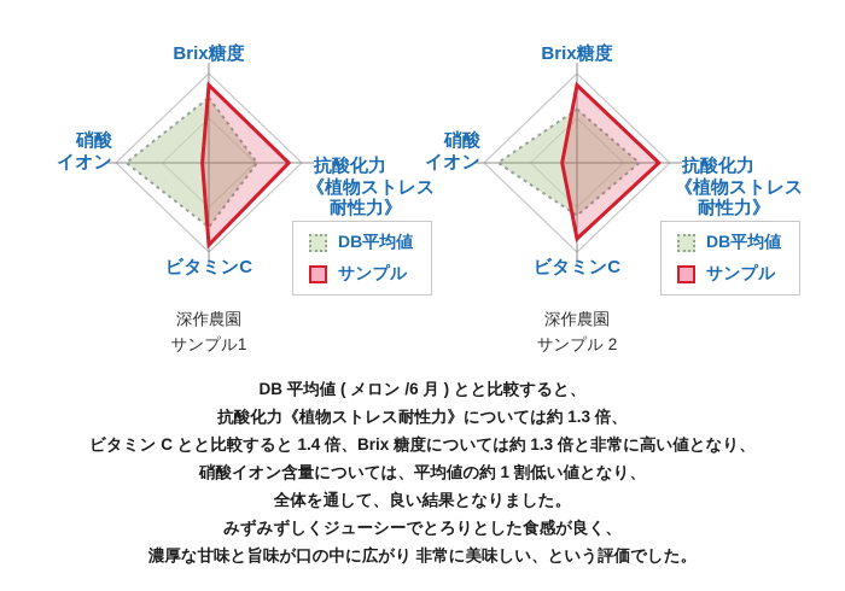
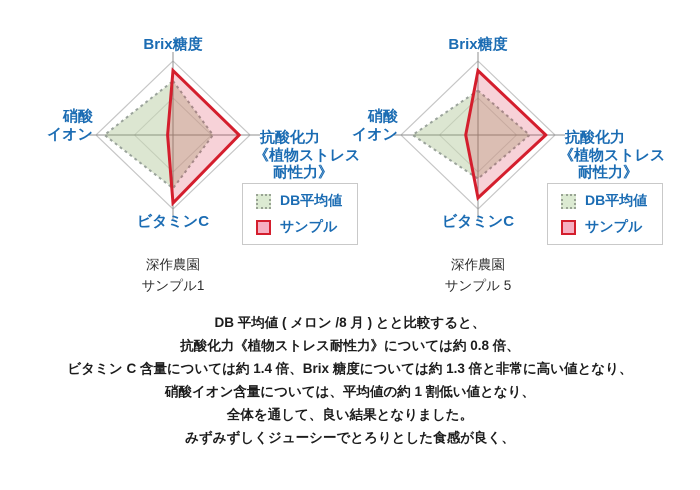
  Brix糖度
  硝酸
  イオン
  抗酸化力
  《植物ストレス
  耐性力》
  ビタミンC
  DB平均値
  サンプル
  深作農園
  サンプル1
  Brix糖度
  硝酸
  イオン
  抗酸化力
  《植物ストレス
  耐性力》
  ビタミンC
  DB平均値
  サンプル
  深作農園
- サンプル 2
+ サンプル 5
- DB 平均値 ( メロン /6 月 ) とと比較すると、
+ DB 平均値 ( メロン /8 月 ) とと比較すると、
- 抗酸化力《植物ストレス耐性力》については約 1.3 倍、
+ 抗酸化力《植物ストレス耐性力》については約 0.8 倍、
- ビタミン C とと比較すると 1.4 倍、Brix 糖度については約 1.3 倍と非常に高い値となり、
+ ビタミン C 含量については約 1.4 倍、Brix 糖度については約 1.3 倍と非常に高い値となり、
  硝酸イオン含量については、平均値の約 1 割低い値となり、
  全体を通して、良い結果となりました。
  みずみずしくジューシーでとろりとした食感が良く、
- 濃厚な甘味と旨味が口の中に広がり 非常に美味しい、という評価でした。
